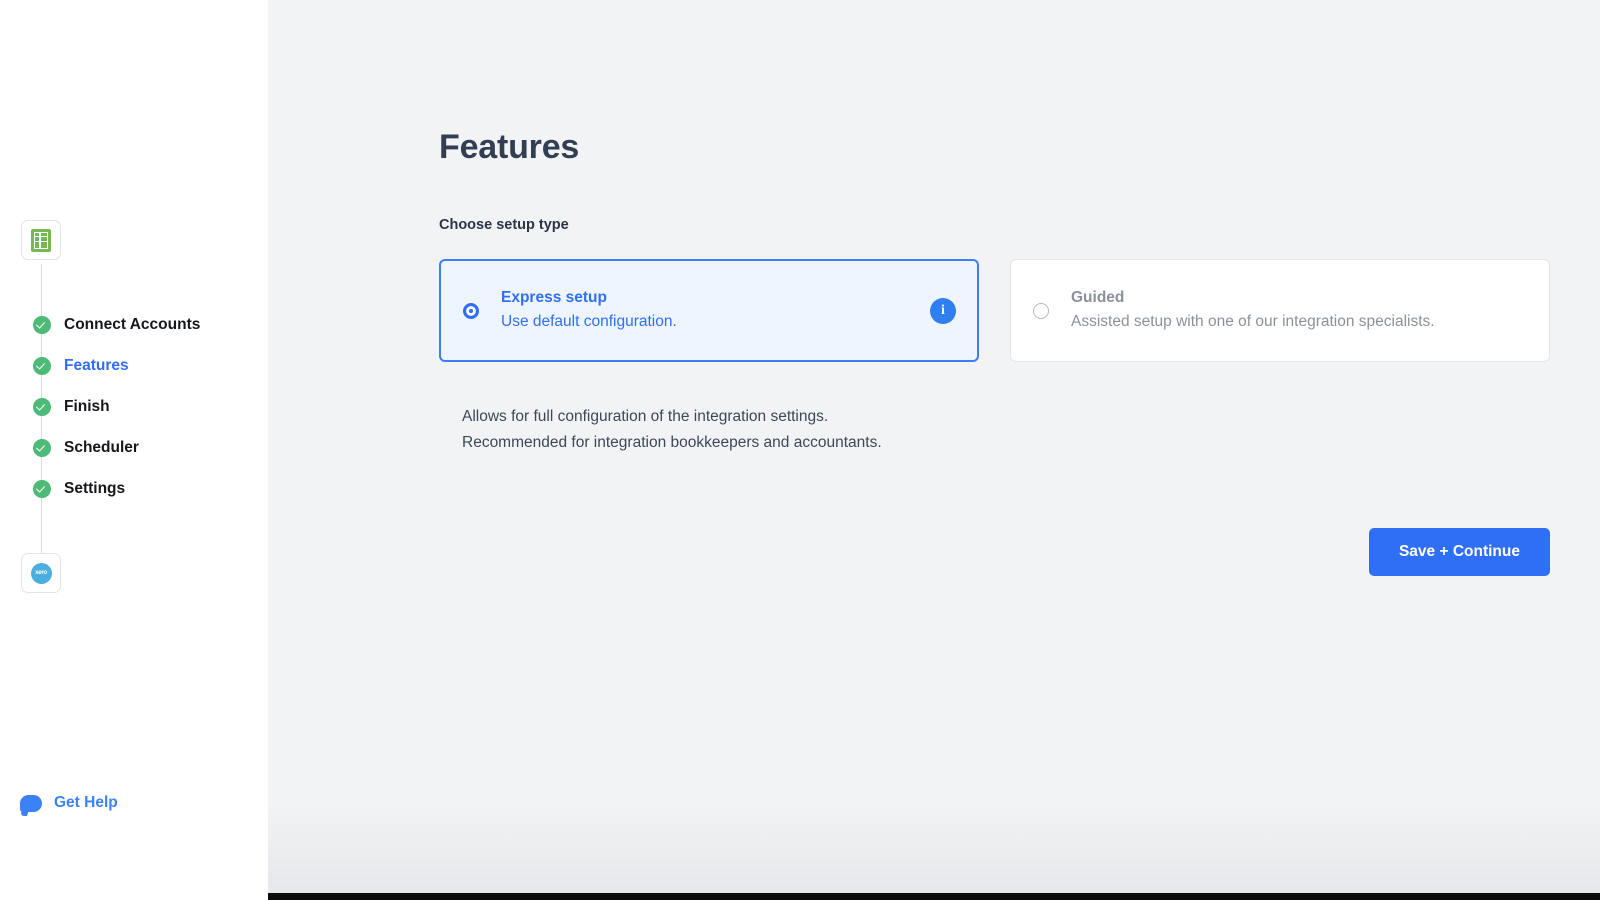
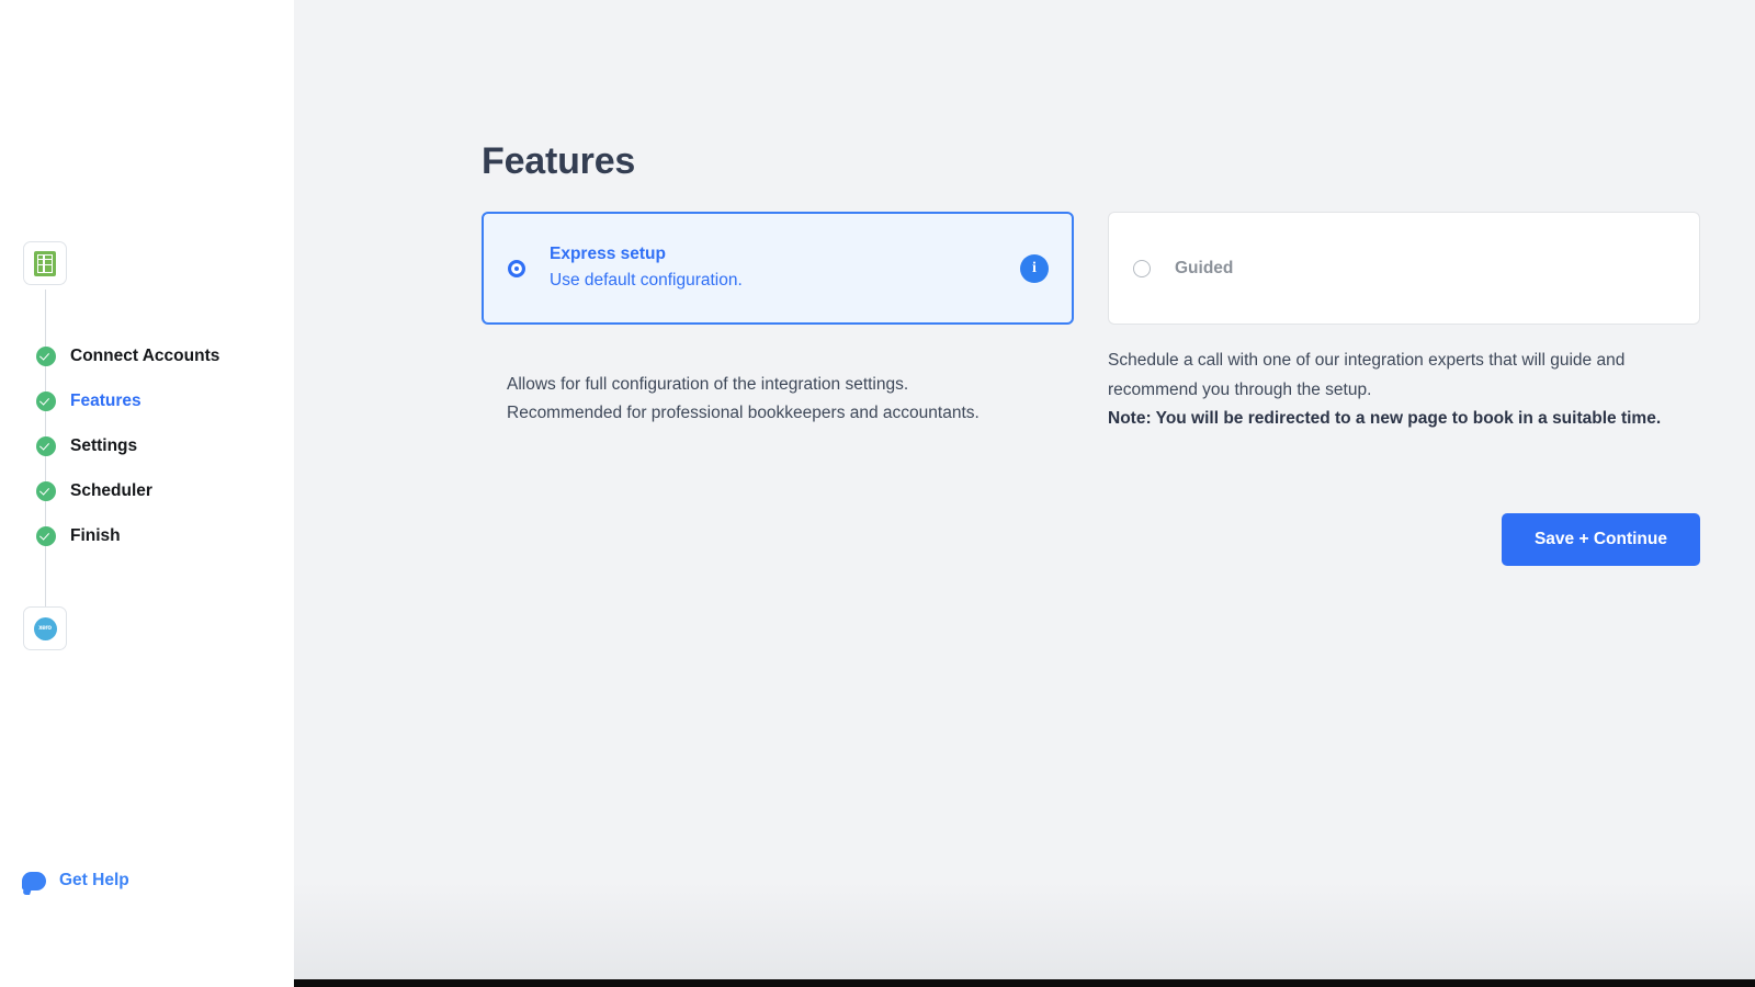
  Connect Accounts
  Features
- Finish
+ Settings
  Scheduler
- Settings
+ Finish
  Get Help
  Features
- Choose setup type
  Express setup
  Use default configuration.
  i
  Guided
- Assisted setup with one of our integration specialists.
  Allows for full configuration of the integration settings.
- Recommended for integration bookkeepers and accountants.
+ Recommended for professional bookkeepers and accountants.
+ Schedule a call with one of our integration experts that will guide and recommend you through the setup.
+ Note: You will be redirected to a new page to book in a suitable time.
  Save + Continue
